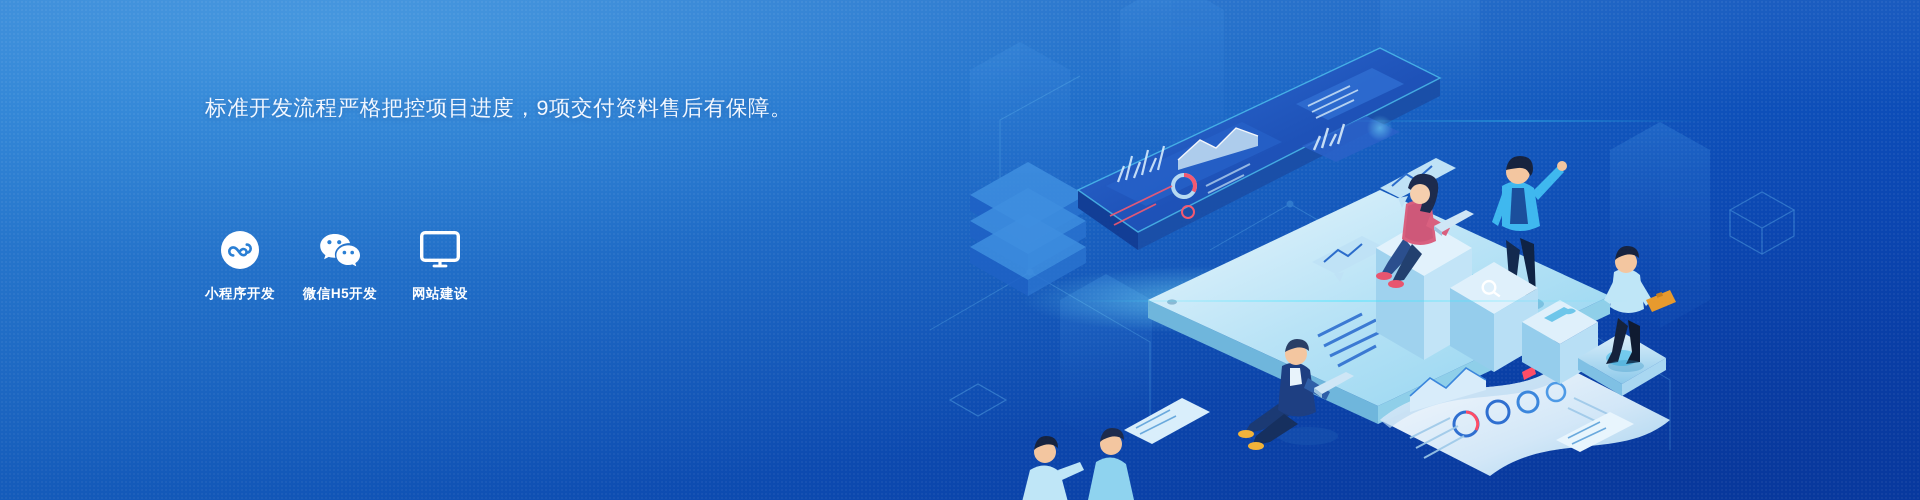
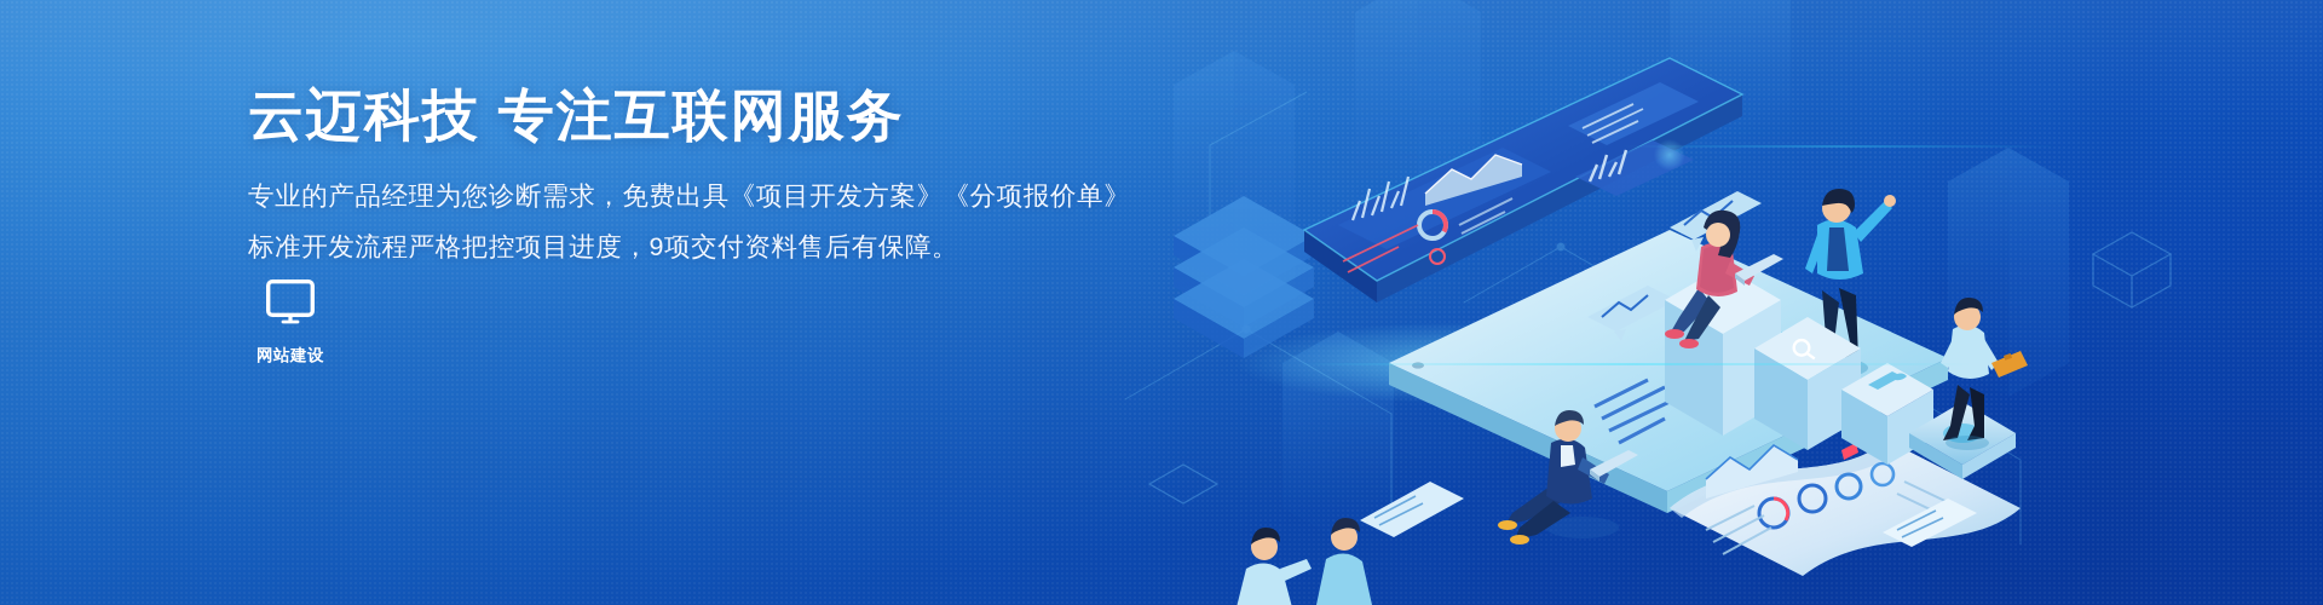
+ 云迈科技 专注互联网服务
+ 专业的产品经理为您诊断需求，免费出具《项目开发方案》《分项报价单》
  标准开发流程严格把控项目进度，9项交付资料售后有保障。
- 小程序开发
- 微信H5开发
  网站建设
